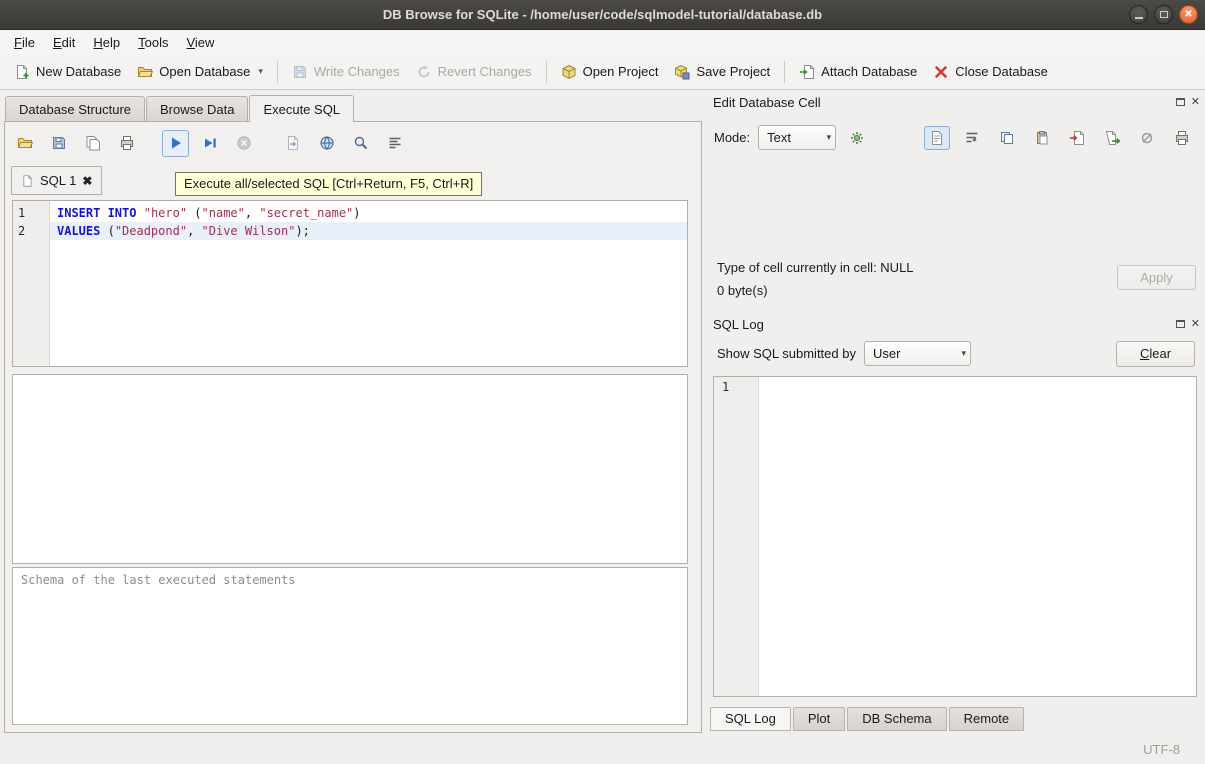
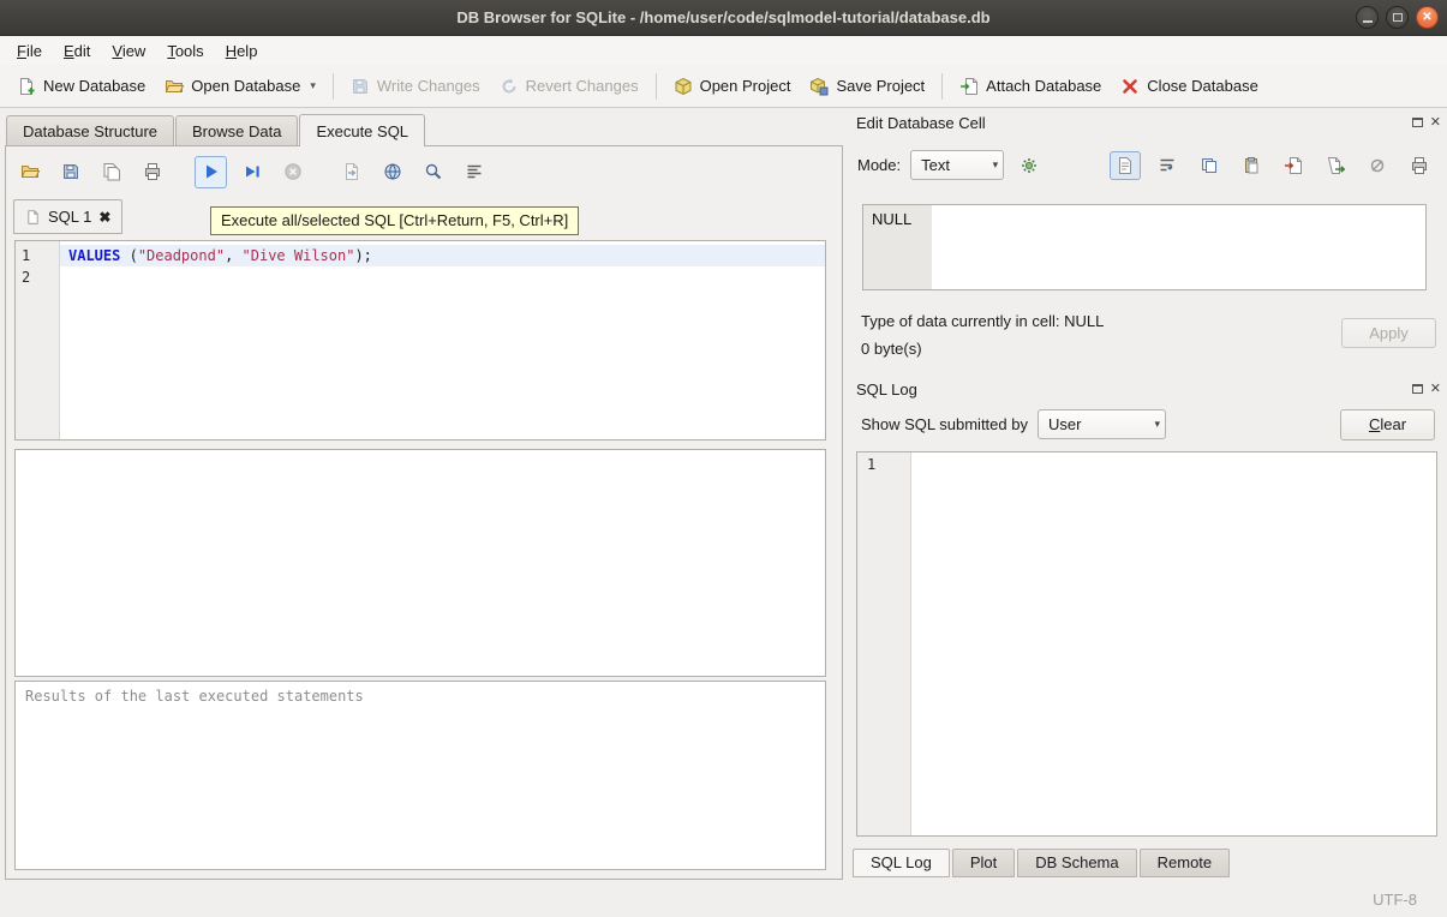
- DB Browse for SQLite - /home/user/code/sqlmodel-tutorial/database.db
+ DB Browser for SQLite - /home/user/code/sqlmodel-tutorial/database.db
  ✕
  File
  Edit
- Help
+ View
  Tools
- View
+ Help
  New Database
  Open Database
  ▾
  Write Changes
  Revert Changes
  Open Project
  Save Project
  Attach Database
  Close Database
  Database Structure
  Browse Data
  Execute SQL
  SQL 1
  ✖
  Execute all/selected SQL [Ctrl+Return, F5, Ctrl+R]
  1
  2
- INSERT INTO "hero" ("name", "secret_name")
  VALUES ("Deadpond", "Dive Wilson");
- Schema of the last executed statements
+ Results of the last executed statements
  Edit Database Cell
  ✕
  Mode:
  Text
  ▾
+ NULL
- Type of cell currently in cell: NULL
+ Type of data currently in cell: NULL
  0 byte(s)
  Apply
  SQL Log
  ✕
  Show SQL submitted by
  User
  ▾
  Clear
  1
  SQL Log
  Plot
  DB Schema
  Remote
  UTF-8
